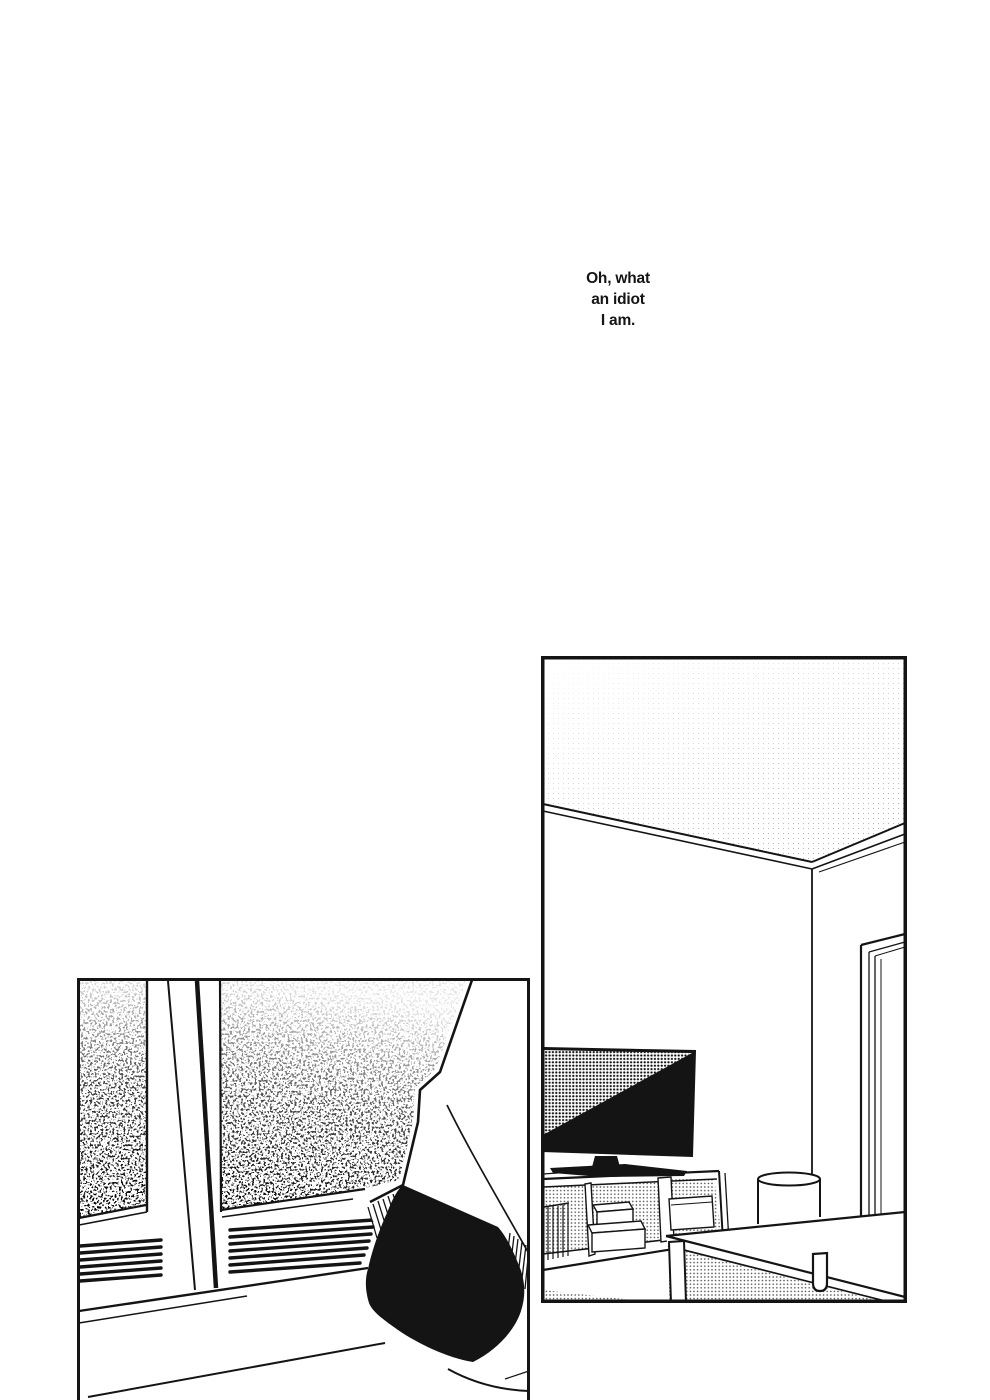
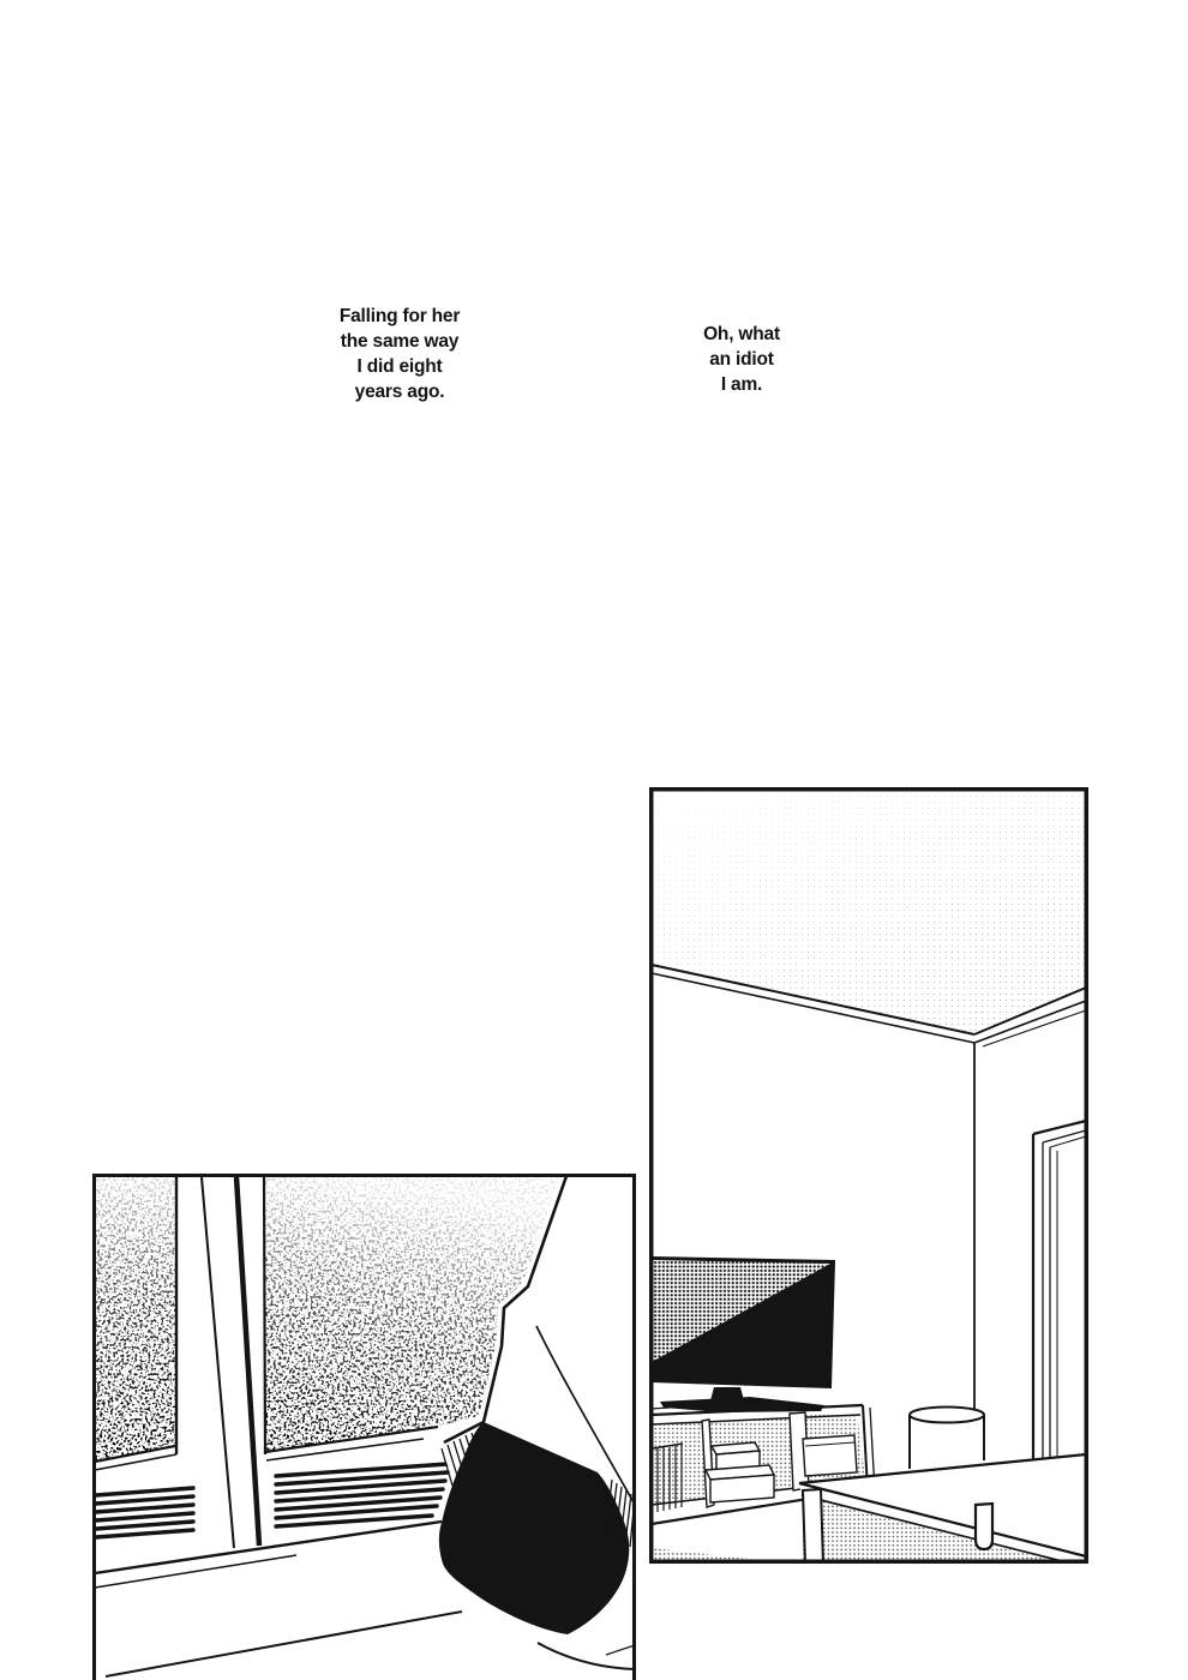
+ Falling for her
+ the same way
+ I did eight
+ years ago.
  Oh, what
  an idiot
  I am.
